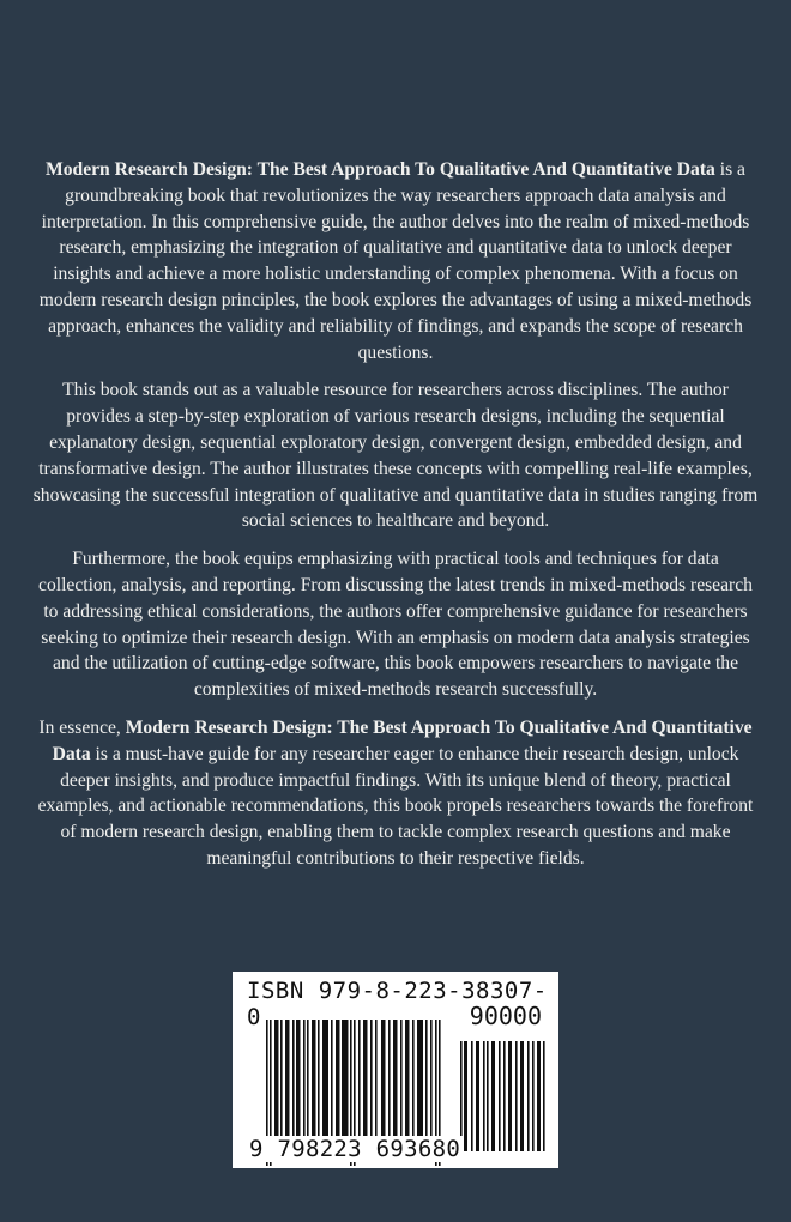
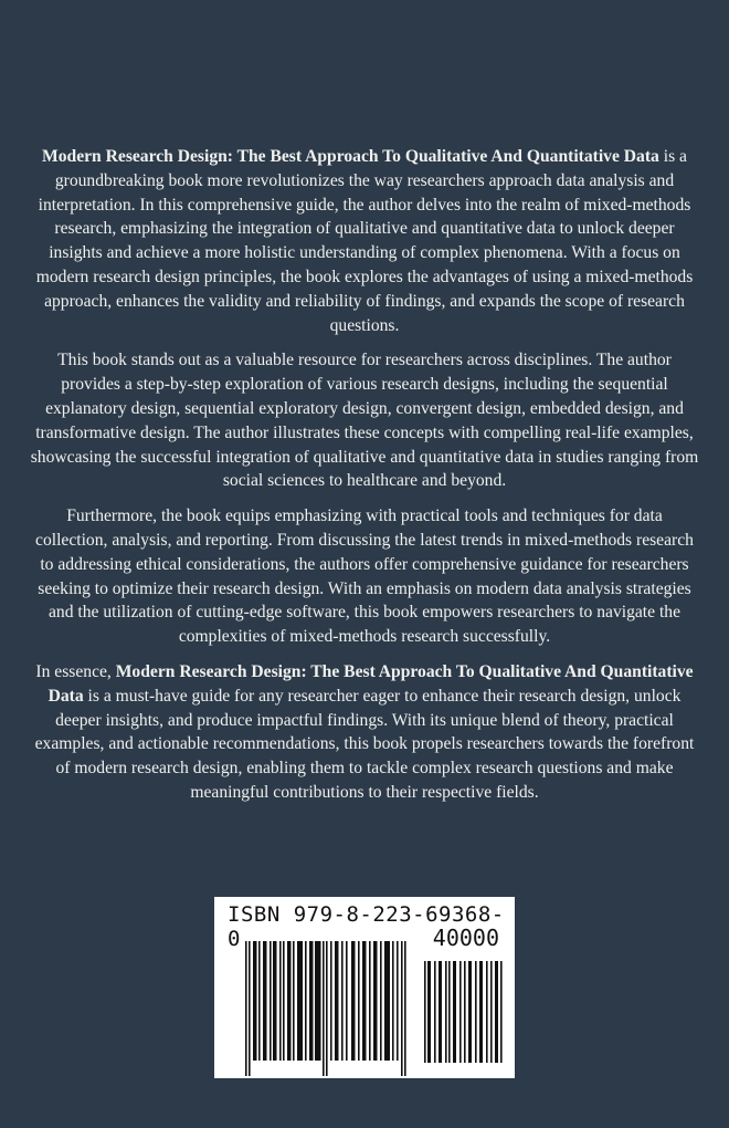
- Modern Research Design: The Best Approach To Qualitative And Quantitative Data is a groundbreaking book that revolutionizes the way researchers approach data analysis and interpretation. In this comprehensive guide, the author delves into the realm of mixed-methods research, emphasizing the integration of qualitative and quantitative data to unlock deeper insights and achieve a more holistic understanding of complex phenomena. With a focus on modern research design principles, the book explores the advantages of using a mixed-methods approach, enhances the validity and reliability of findings, and expands the scope of research questions.
+ Modern Research Design: The Best Approach To Qualitative And Quantitative Data is a groundbreaking book more revolutionizes the way researchers approach data analysis and interpretation. In this comprehensive guide, the author delves into the realm of mixed-methods research, emphasizing the integration of qualitative and quantitative data to unlock deeper insights and achieve a more holistic understanding of complex phenomena. With a focus on modern research design principles, the book explores the advantages of using a mixed-methods approach, enhances the validity and reliability of findings, and expands the scope of research questions.
  This book stands out as a valuable resource for researchers across disciplines. The author provides a step-by-step exploration of various research designs, including the sequential explanatory design, sequential exploratory design, convergent design, embedded design, and transformative design. The author illustrates these concepts with compelling real-life examples, showcasing the successful integration of qualitative and quantitative data in studies ranging from social sciences to healthcare and beyond.
  Furthermore, the book equips emphasizing with practical tools and techniques for data collection, analysis, and reporting. From discussing the latest trends in mixed-methods research to addressing ethical considerations, the authors offer comprehensive guidance for researchers seeking to optimize their research design. With an emphasis on modern data analysis strategies and the utilization of cutting-edge software, this book empowers researchers to navigate the complexities of mixed-methods research successfully.
  In essence, Modern Research Design: The Best Approach To Qualitative And Quantitative Data is a must-have guide for any researcher eager to enhance their research design, unlock deeper insights, and produce impactful findings. With its unique blend of theory, practical examples, and actionable recommendations, this book propels researchers towards the forefront of modern research design, enabling them to tackle complex research questions and make meaningful contributions to their respective fields.
- ISBN 979-8-223-38307-0
+ ISBN 979-8-223-69368-0
- 90000
+ 40000
- 9 798223 693680
